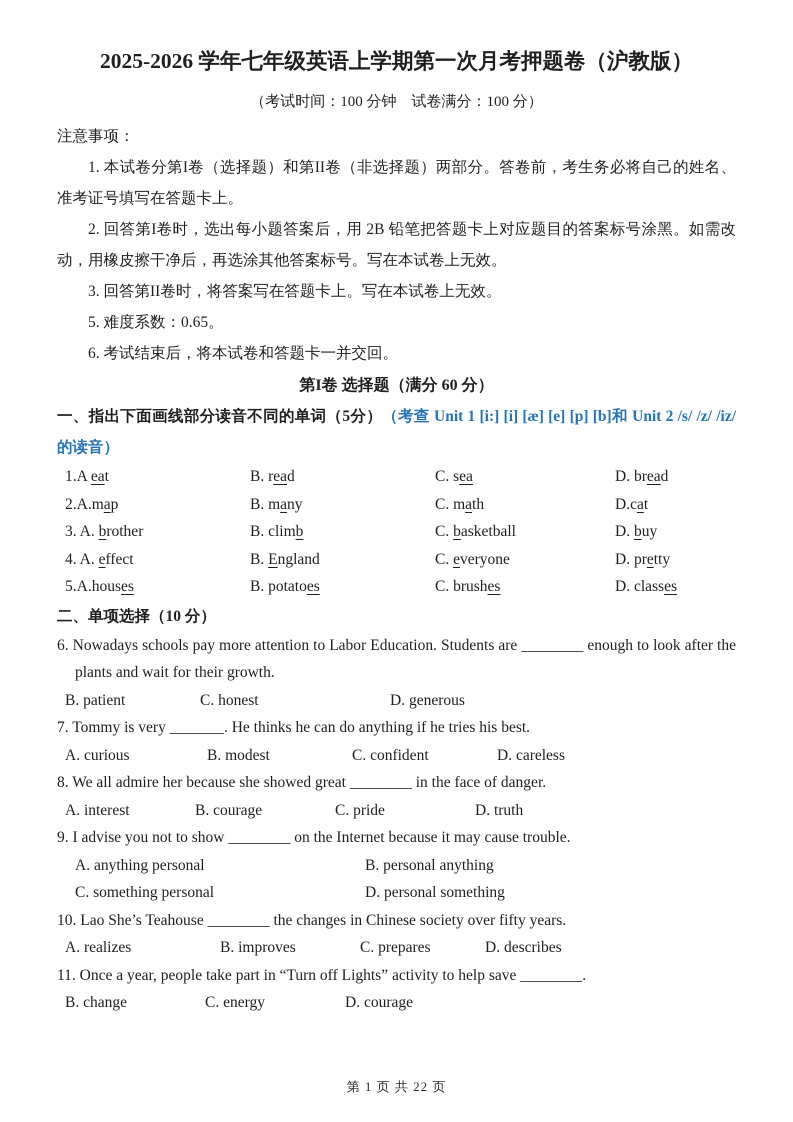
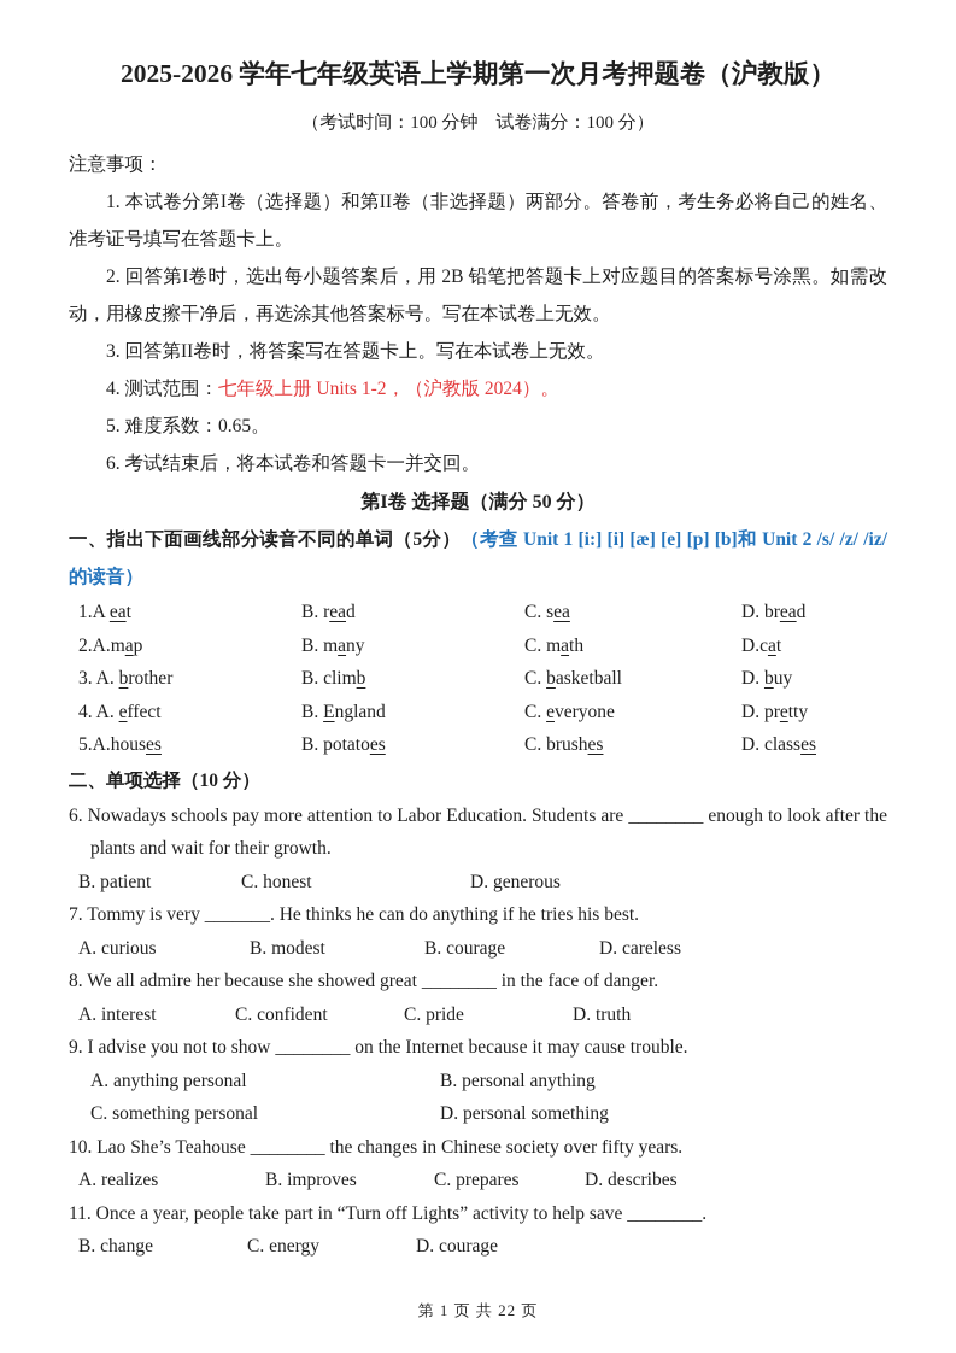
  2025-2026 学年七年级英语上学期第一次月考押题卷（沪教版）
  （考试时间：100 分钟 试卷满分：100 分）
  注意事项：
  1. 本试卷分第I卷（选择题）和第II卷（非选择题）两部分。答卷前，考生务必将自己的姓名、准考证号填写在答题卡上。
  2. 回答第I卷时，选出每小题答案后，用 2B 铅笔把答题卡上对应题目的答案标号涂黑。如需改动，用橡皮擦干净后，再选涂其他答案标号。写在本试卷上无效。
  3. 回答第II卷时，将答案写在答题卡上。写在本试卷上无效。
+ 4. 测试范围：七年级上册 Units 1-2，（沪教版 2024）。
  5. 难度系数：0.65。
  6. 考试结束后，将本试卷和答题卡一并交回。
- 第I卷 选择题（满分 60 分）
+ 第I卷 选择题（满分 50 分）
  一、指出下面画线部分读音不同的单词（5分）（考查 Unit 1 [i:] [i] [æ] [e] [p] [b]和 Unit 2 /s/ /z/ /iz/ 的读音）
  1.A eat
  B. read
  C. sea
  D. bread
  2.A.map
  B. many
  C. math
  D.cat
  3. A. brother
  B. climb
  C. basketball
  D. buy
  4. A. effect
  B. England
  C. everyone
  D. pretty
  5.A.houses
  B. potatoes
  C. brushes
  D. classes
  二、单项选择（10 分）
  6. Nowadays schools pay more attention to Labor Education. Students are ________ enough to look after the plants and wait for their growth.
  B. patient
  C. honest
  D. generous
  7. Tommy is very _______. He thinks he can do anything if he tries his best.
  A. curious
  B. modest
- C. confident
+ B. courage
  D. careless
  8. We all admire her because she showed great ________ in the face of danger.
  A. interest
- B. courage
+ C. confident
  C. pride
  D. truth
  9. I advise you not to show ________ on the Internet because it may cause trouble.
  A. anything personal
  B. personal anything
  C. something personal
  D. personal something
  10. Lao She’s Teahouse ________ the changes in Chinese society over fifty years.
  A. realizes
  B. improves
  C. prepares
  D. describes
  11. Once a year, people take part in “Turn off Lights” activity to help save ________.
  B. change
  C. energy
  D. courage
  第 1 页 共 22 页
